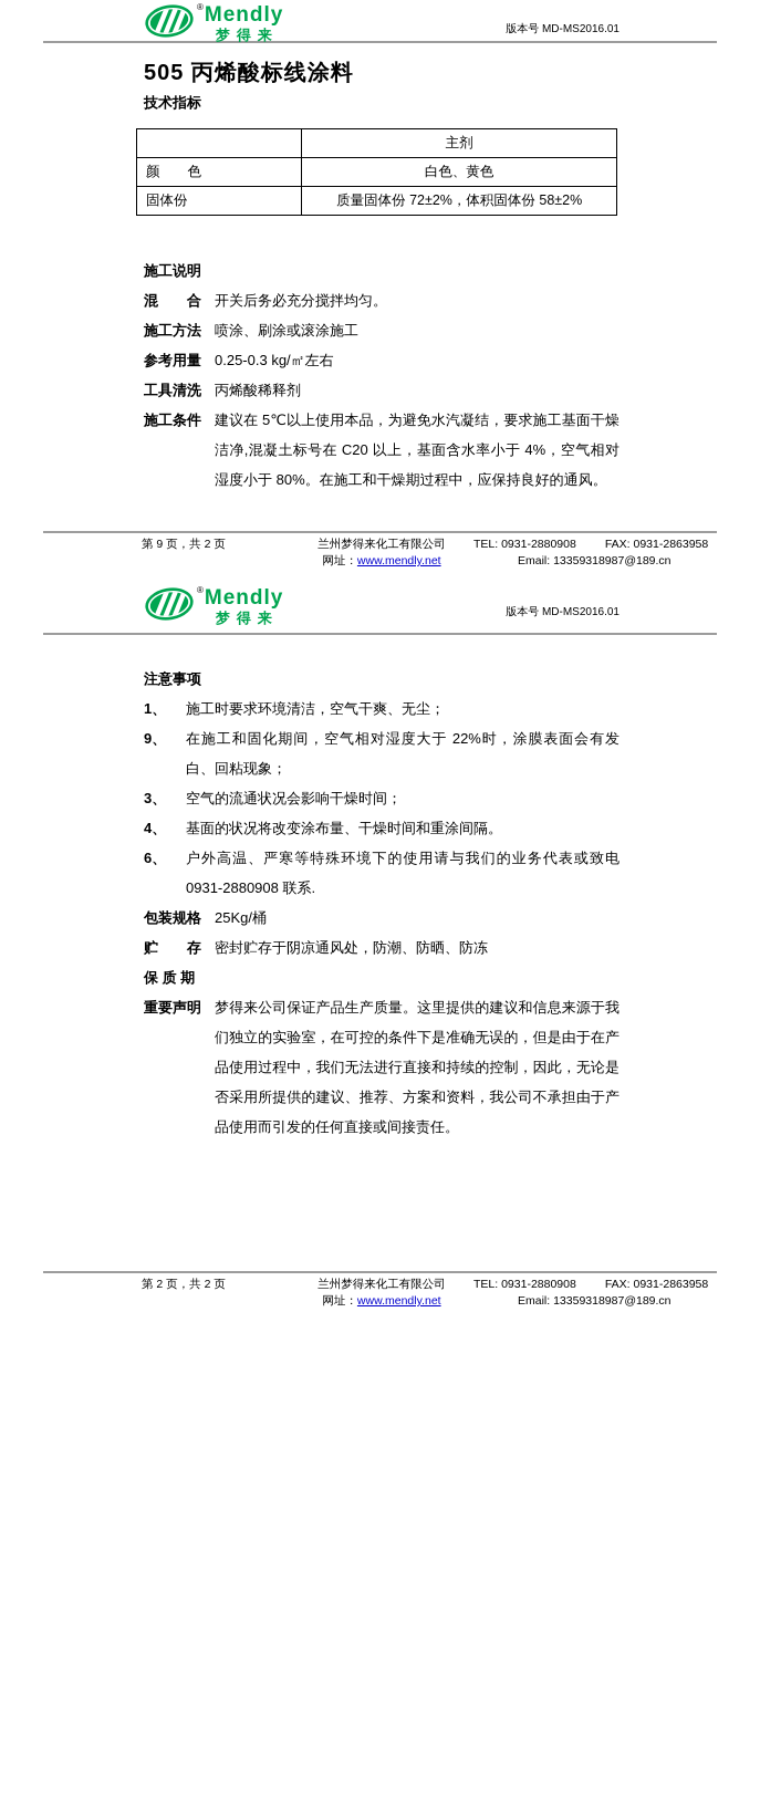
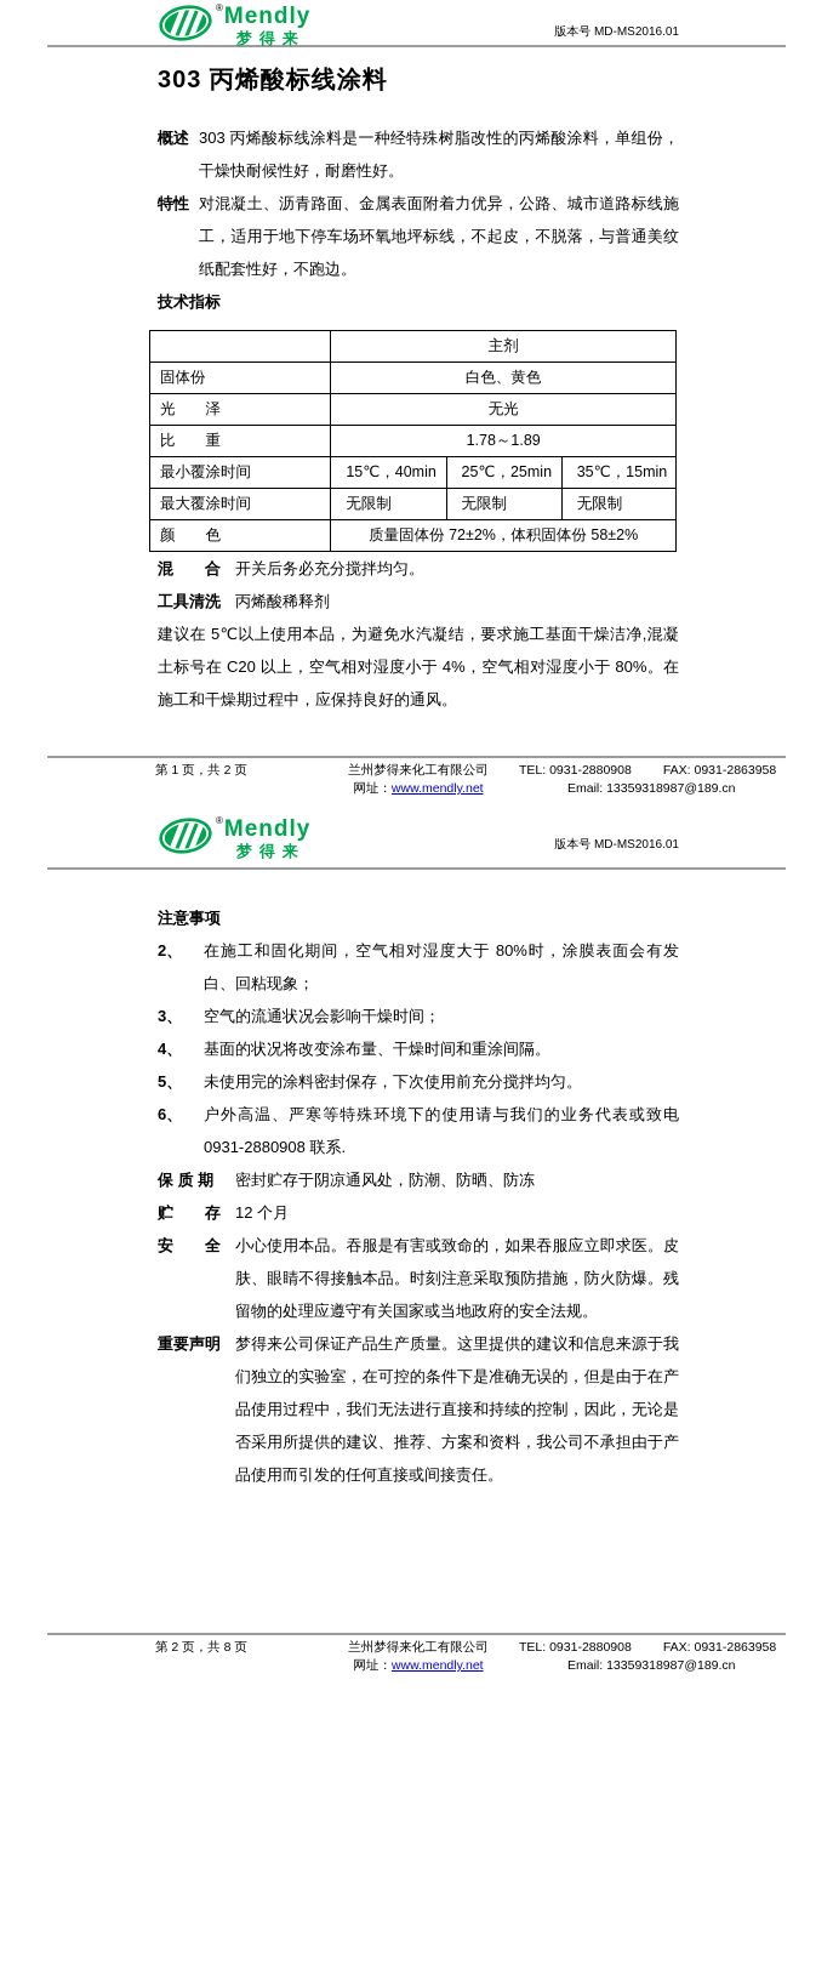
  ®
  Mendly
  梦得来
  版本号 MD-MS2016.01
- 505 丙烯酸标线涂料
+ 303 丙烯酸标线涂料
+ 概述
+ 303 丙烯酸标线涂料是一种经特殊树脂改性的丙烯酸涂料，单组份，干燥快耐候性好，耐磨性好。
+ 特性
+ 对混凝土、沥青路面、金属表面附着力优异，公路、城市道路标线施工，适用于地下停车场环氧地坪标线，不起皮，不脱落，与普通美纹纸配套性好，不跑边。
  技术指标
  	主剂
- 颜 色	白色、黄色
+ 固体份	白色、黄色
+ 光 泽	无光
+ 比 重	1.78～1.89
+ 最小覆涂时间	15℃，40min	25℃，25min	35℃，15min
+ 最大覆涂时间	无限制	无限制	无限制
- 固体份	质量固体份 72±2%，体积固体份 58±2%
+ 颜 色	质量固体份 72±2%，体积固体份 58±2%
- 施工说明
  混 合
  开关后务必充分搅拌均匀。
- 施工方法
- 喷涂、刷涂或滚涂施工
- 参考用量
- 0.25-0.3 kg/㎡左右
  工具清洗
  丙烯酸稀释剂
- 施工条件
- 建议在 5℃以上使用本品，为避免水汽凝结，要求施工基面干燥洁净,混凝土标号在 C20 以上，基面含水率小于 4%，空气相对湿度小于 80%。在施工和干燥期过程中，应保持良好的通风。
+ 建议在 5℃以上使用本品，为避免水汽凝结，要求施工基面干燥洁净,混凝土标号在 C20 以上，空气相对湿度小于 4%，空气相对湿度小于 80%。在施工和干燥期过程中，应保持良好的通风。
- 第 9 页，共 2 页
+ 第 1 页，共 2 页
  兰州梦得来化工有限公司
  网址：www.mendly.net
  TEL: 0931-2880908
  FAX: 0931-2863958
  Email: 13359318987@189.cn
  ®
  Mendly
  梦得来
  版本号 MD-MS2016.01
  注意事项
- 1、
- 施工时要求环境清洁，空气干爽、无尘；
- 9、
+ 2、
- 在施工和固化期间，空气相对湿度大于 22%时，涂膜表面会有发白、回粘现象；
+ 在施工和固化期间，空气相对湿度大于 80%时，涂膜表面会有发白、回粘现象；
  3、
  空气的流通状况会影响干燥时间；
  4、
  基面的状况将改变涂布量、干燥时间和重涂间隔。
+ 5、
+ 未使用完的涂料密封保存，下次使用前充分搅拌均匀。
  6、
  户外高温、严寒等特殊环境下的使用请与我们的业务代表或致电 0931-2880908 联系.
- 包装规格
- 25Kg/桶
- 贮 存
+ 保 质 期
  密封贮存于阴凉通风处，防潮、防晒、防冻
- 保 质 期
+ 贮 存
+ 12 个月
+ 安 全
+ 小心使用本品。吞服是有害或致命的，如果吞服应立即求医。皮肤、眼睛不得接触本品。时刻注意采取预防措施，防火防爆。残留物的处理应遵守有关国家或当地政府的安全法规。
  重要声明
  梦得来公司保证产品生产质量。这里提供的建议和信息来源于我们独立的实验室，在可控的条件下是准确无误的，但是由于在产品使用过程中，我们无法进行直接和持续的控制，因此，无论是否采用所提供的建议、推荐、方案和资料，我公司不承担由于产品使用而引发的任何直接或间接责任。
- 第 2 页，共 2 页
+ 第 2 页，共 8 页
  兰州梦得来化工有限公司
  网址：www.mendly.net
  TEL: 0931-2880908
  FAX: 0931-2863958
  Email: 13359318987@189.cn
